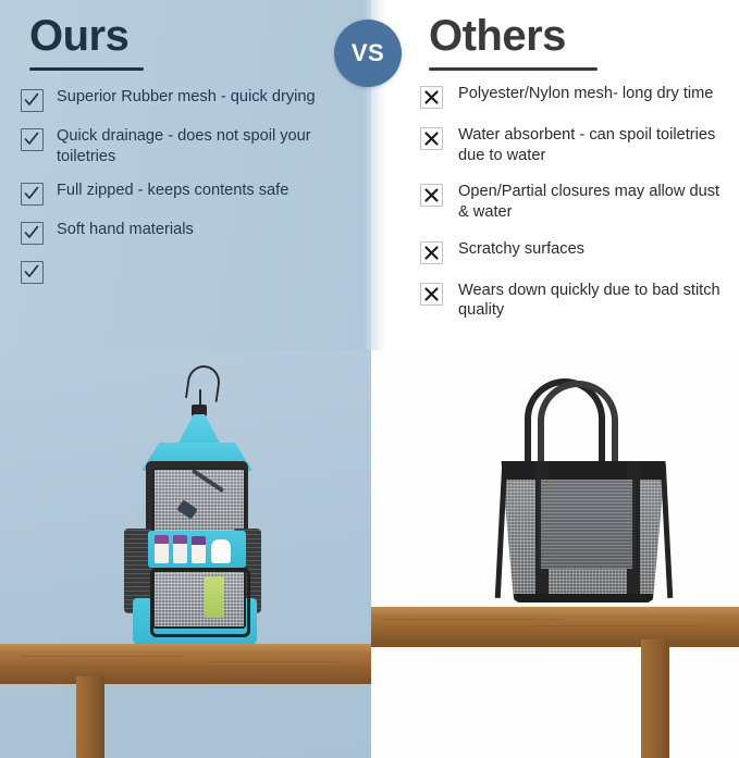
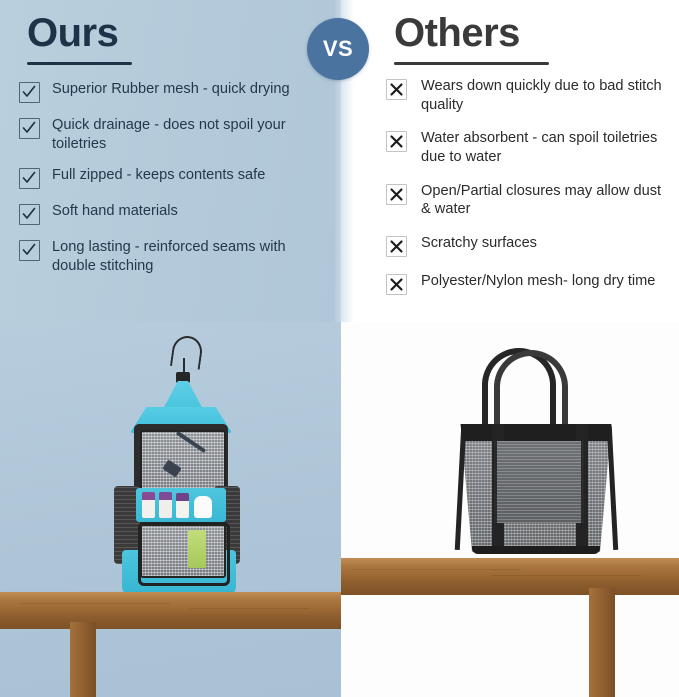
  Ours
  Others
  VS
  Superior Rubber mesh - quick drying
  Quick drainage - does not spoil your toiletries
  Full zipped - keeps contents safe
  Soft hand materials
+ Long lasting - reinforced seams with double stitching
- Polyester/Nylon mesh- long dry time
+ Wears down quickly due to bad stitch quality
  Water absorbent - can spoil toiletries due to water
  Open/Partial closures may allow dust & water
  Scratchy surfaces
- Wears down quickly due to bad stitch quality
+ Polyester/Nylon mesh- long dry time
